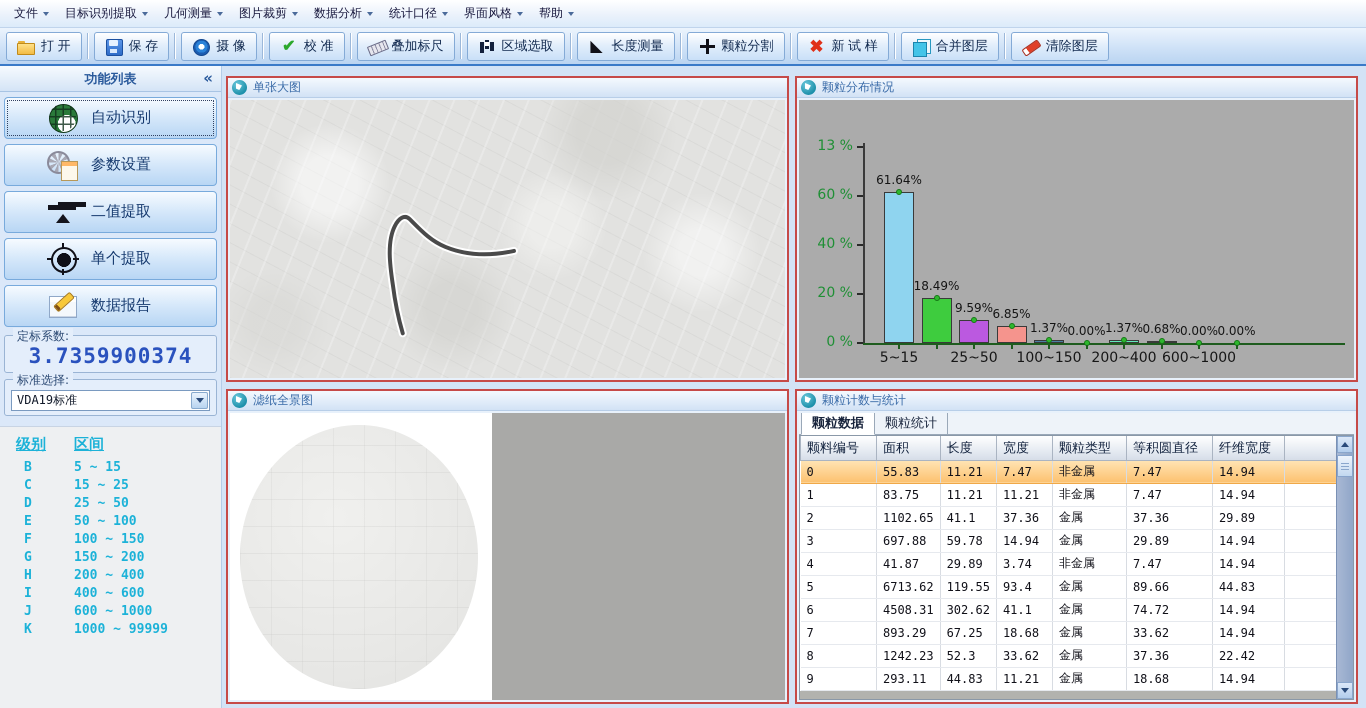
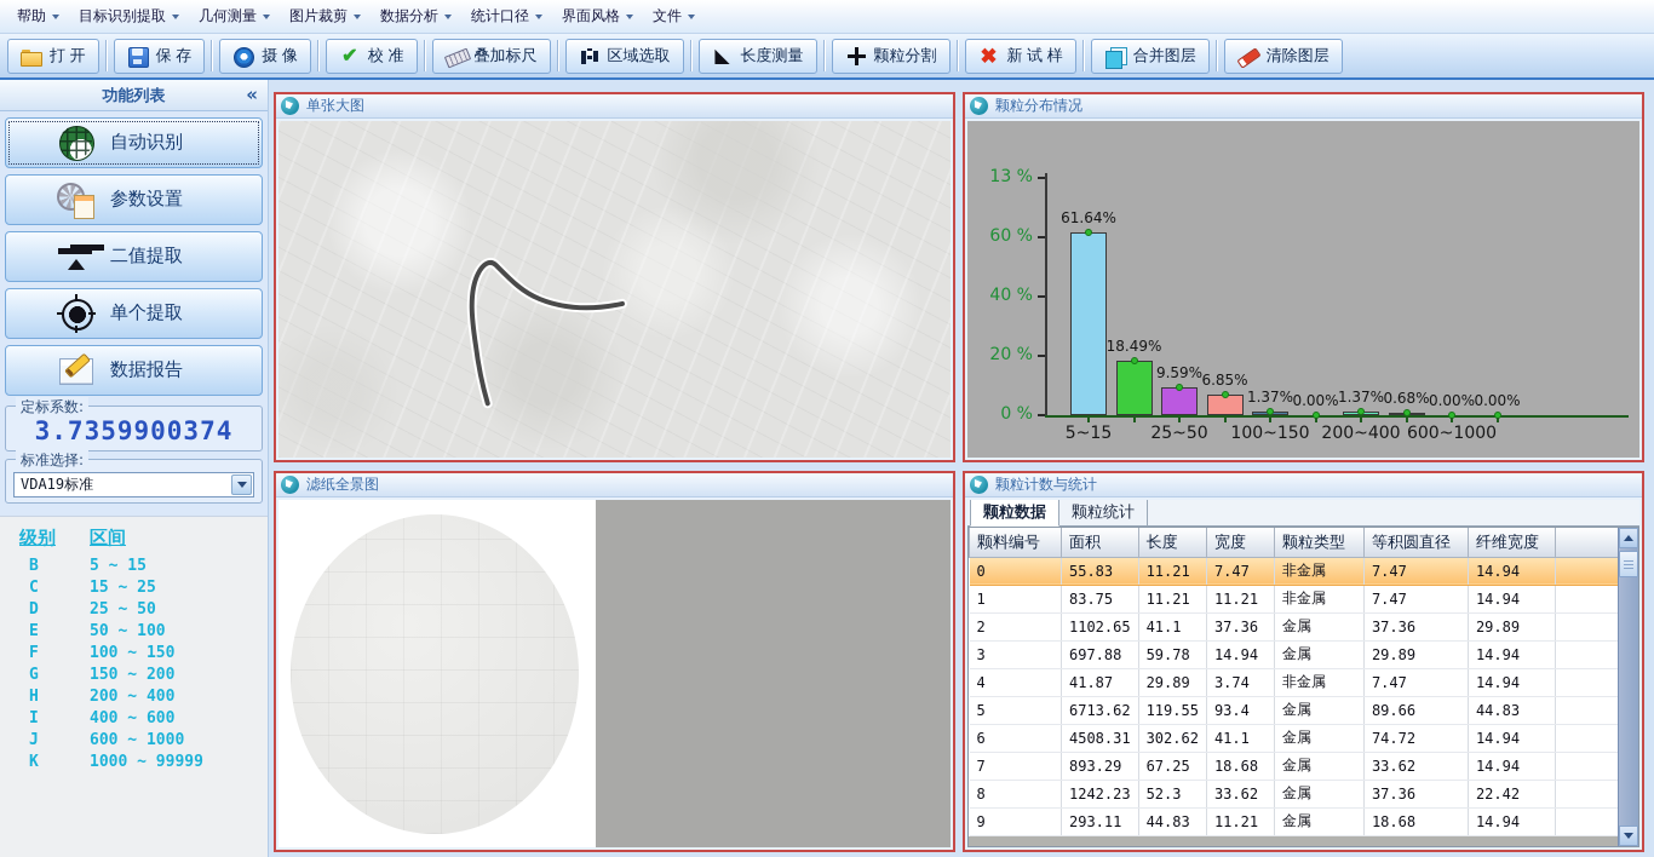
- 文件
+ 帮助
  目标识别提取
  几何测量
  图片裁剪
  数据分析
  统计口径
  界面风格
- 帮助
+ 文件
  打 开
  保 存
  摄 像
  ✔
  校 准
  叠加标尺
  区域选取
  ◣
  长度测量
  颗粒分割
  ✖
  新 试 样
  合并图层
  清除图层
  功能列表
  «
  自动识别
  参数设置
  二值提取
  单个提取
  数据报告
  定标系数:
  3.7359900374
  标准选择:
  VDA19标准
  级别
  区间
  B
  5 ~ 15
  C
  15 ~ 25
  D
  25 ~ 50
  E
  50 ~ 100
  F
  100 ~ 150
  G
  150 ~ 200
  H
  200 ~ 400
  I
  400 ~ 600
  J
  600 ~ 1000
  K
  1000 ~ 99999
  单张大图
  颗粒分布情况
  0 %
  20 %
  40 %
  60 %
  13 %
  61.64%
  18.49%
  9.59%
  6.85%
  1.37%
  0.00%
  1.37%
  0.68%
  0.00%
  0.00%
  5~15
  25~50
  100~150
  200~400
  600~1000
  滤纸全景图
  颗粒计数与统计
  颗粒数据
  颗粒统计
  颗料编号	面积	长度	宽度	颗粒类型	等积圆直径	纤维宽度
  0	55.83	11.21	7.47	非金属	7.47	14.94
  1	83.75	11.21	11.21	非金属	7.47	14.94
  2	1102.65	41.1	37.36	金属	37.36	29.89
  3	697.88	59.78	14.94	金属	29.89	14.94
  4	41.87	29.89	3.74	非金属	7.47	14.94
  5	6713.62	119.55	93.4	金属	89.66	44.83
  6	4508.31	302.62	41.1	金属	74.72	14.94
  7	893.29	67.25	18.68	金属	33.62	14.94
  8	1242.23	52.3	33.62	金属	37.36	22.42
  9	293.11	44.83	11.21	金属	18.68	14.94
